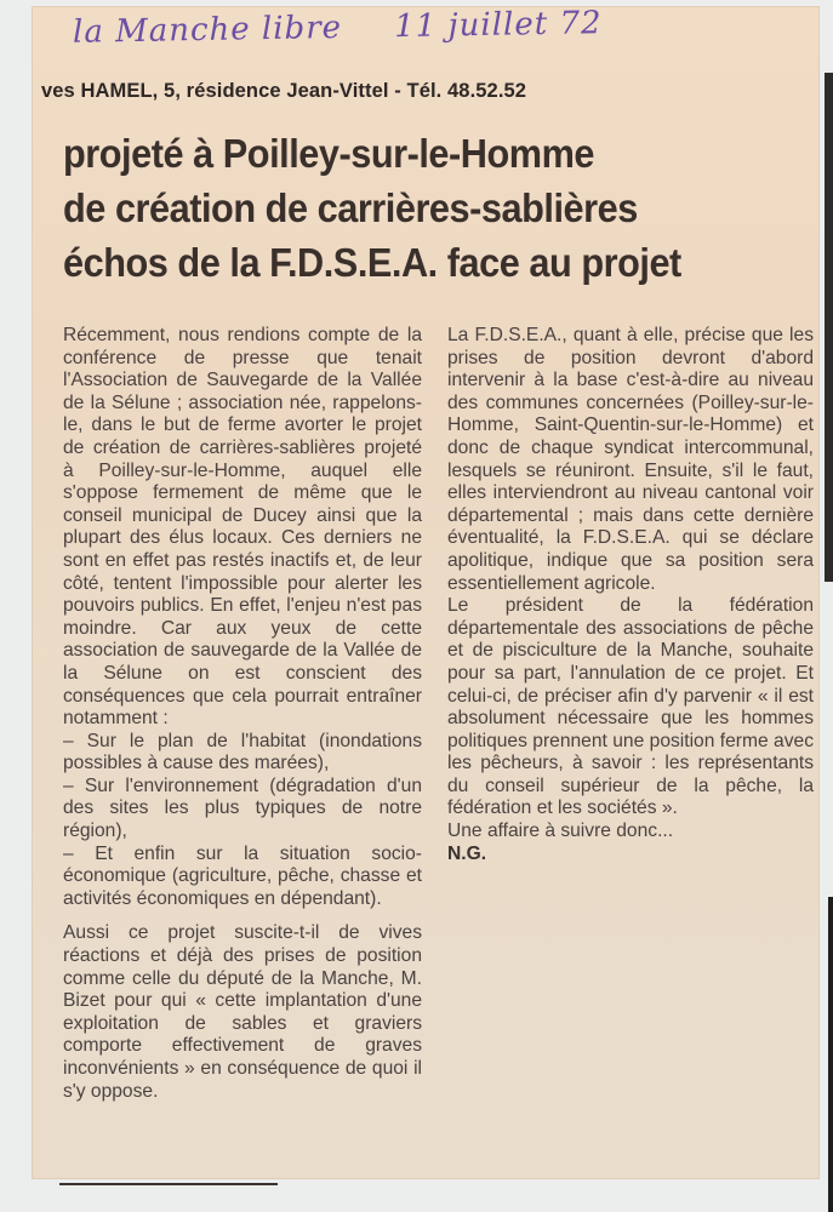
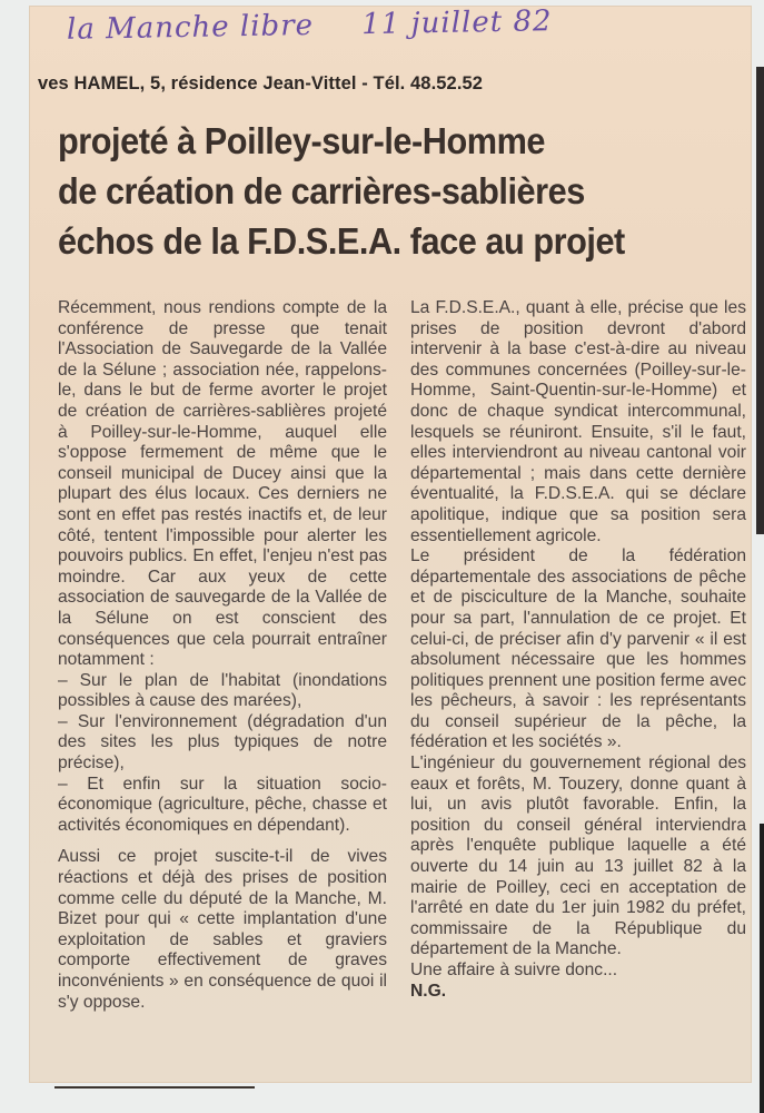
- la Manche libre 11 juillet 72
+ la Manche libre 11 juillet 82
  ves HAMEL, 5, résidence Jean-Vittel - Tél. 48.52.52
  projeté à Poilley-sur-le-Homme
  de création de carrières-sablières
  échos de la F.D.S.E.A. face au projet
  Récemment, nous rendions compte de la conférence de presse que tenait l'Association de Sauvegarde de la Vallée de la Sélune ; association née, rappelons-le, dans le but de ferme avorter le projet de création de carrières-sablières projeté à Poilley-sur-le-Homme, auquel elle s'oppose fermement de même que le conseil municipal de Ducey ainsi que la plupart des élus locaux. Ces derniers ne sont en effet pas restés inactifs et, de leur côté, tentent l'impossible pour alerter les pouvoirs publics. En effet, l'enjeu n'est pas moindre. Car aux yeux de cette association de sauvegarde de la Vallée de la Sélune on est conscient des conséquences que cela pourrait entraîner notamment :
  – Sur le plan de l'habitat (inondations possibles à cause des marées),
- – Sur l'environnement (dégradation d'un des sites les plus typiques de notre région),
+ – Sur l'environnement (dégradation d'un des sites les plus typiques de notre précise),
  – Et enfin sur la situation socio-économique (agriculture, pêche, chasse et activités économiques en dépendant).
  Aussi ce projet suscite-t-il de vives réactions et déjà des prises de position comme celle du député de la Manche, M. Bizet pour qui « cette implantation d'une exploitation de sables et graviers comporte effectivement de graves inconvénients » en conséquence de quoi il s'y oppose.
  La F.D.S.E.A., quant à elle, précise que les prises de position devront d'abord intervenir à la base c'est-à-dire au niveau des communes concernées (Poilley-sur-le-Homme, Saint-Quentin-sur-le-Homme) et donc de chaque syndicat intercommunal, lesquels se réuniront. Ensuite, s'il le faut, elles interviendront au niveau cantonal voir départemental ; mais dans cette dernière éventualité, la F.D.S.E.A. qui se déclare apolitique, indique que sa position sera essentiellement agricole.
  Le président de la fédération départementale des associations de pêche et de pisciculture de la Manche, souhaite pour sa part, l'annulation de ce projet. Et celui-ci, de préciser afin d'y parvenir « il est absolument nécessaire que les hommes politiques prennent une position ferme avec les pêcheurs, à savoir : les représentants du conseil supérieur de la pêche, la fédération et les sociétés ».
+ L'ingénieur du gouvernement régional des eaux et forêts, M. Touzery, donne quant à lui, un avis plutôt favorable. Enfin, la position du conseil général interviendra après l'enquête publique laquelle a été ouverte du 14 juin au 13 juillet 82 à la mairie de Poilley, ceci en acceptation de l'arrêté en date du 1er juin 1982 du préfet, commissaire de la République du département de la Manche.
  Une affaire à suivre donc...
  N.G.
